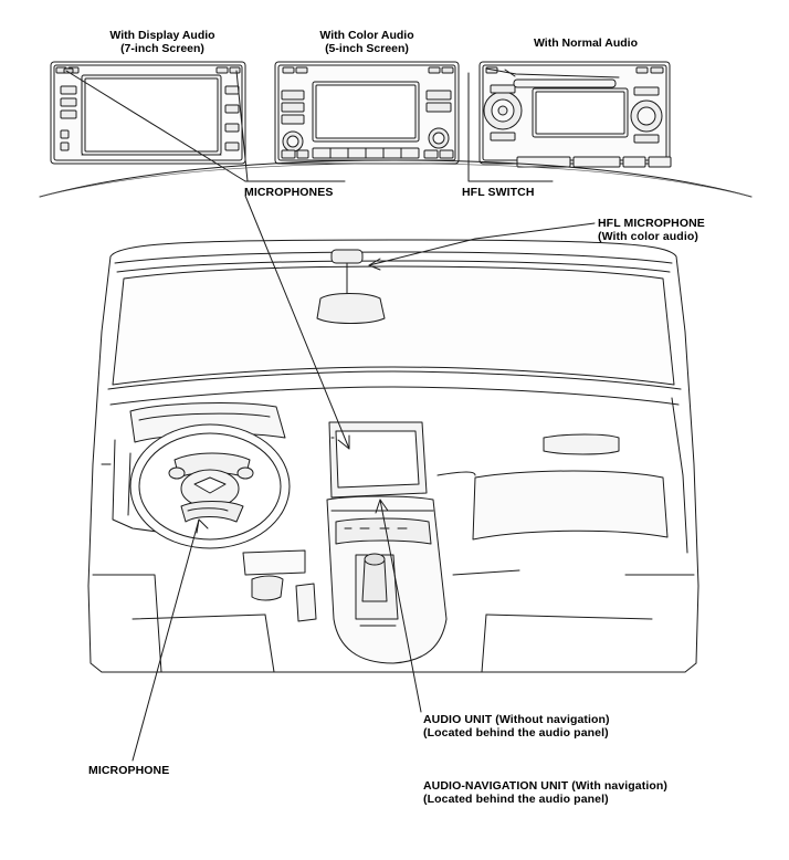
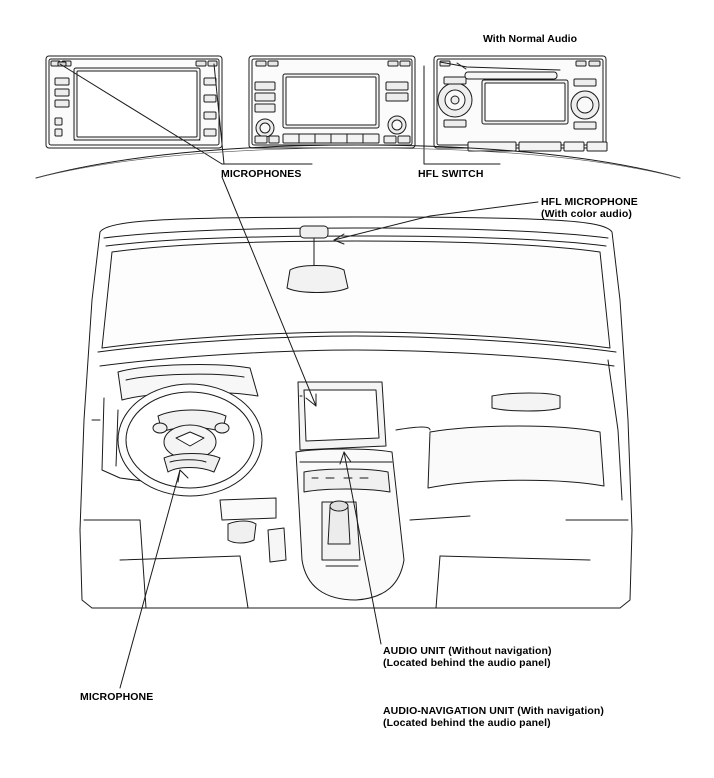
- With Display Audio
- (7-inch Screen)
- With Color Audio
- (5-inch Screen)
  With Normal Audio
  MICROPHONES
  HFL SWITCH
  HFL MICROPHONE
  (With color audio)
  MICROPHONE
  AUDIO UNIT (Without navigation)
  (Located behind the audio panel)
  AUDIO-NAVIGATION UNIT (With navigation)
  (Located behind the audio panel)
